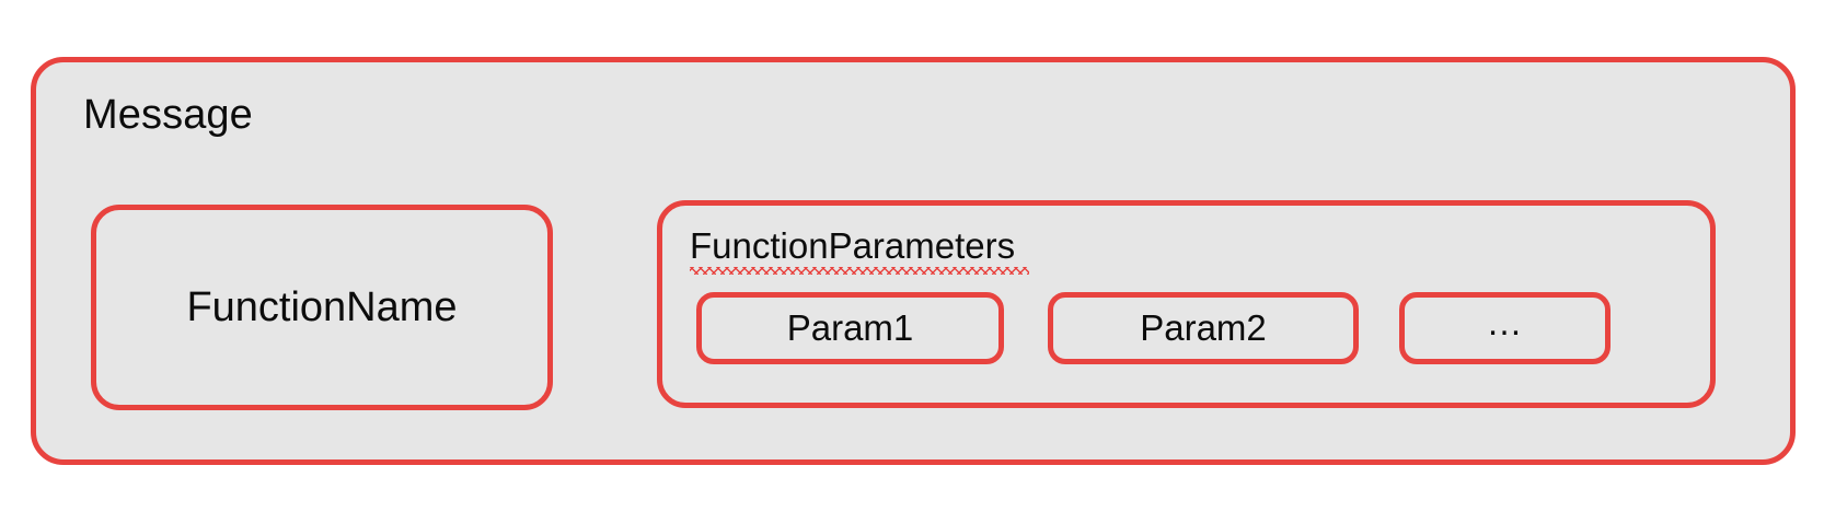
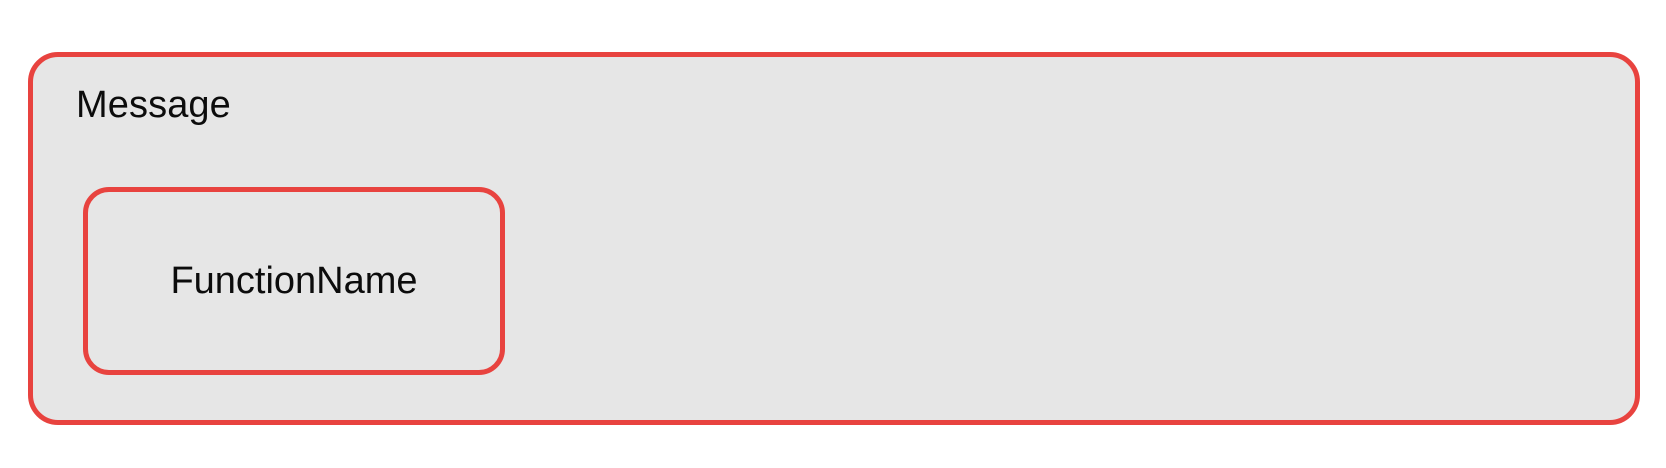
  FunctionName
- FunctionParameters
- Param1
- Param2
- …
  Message
